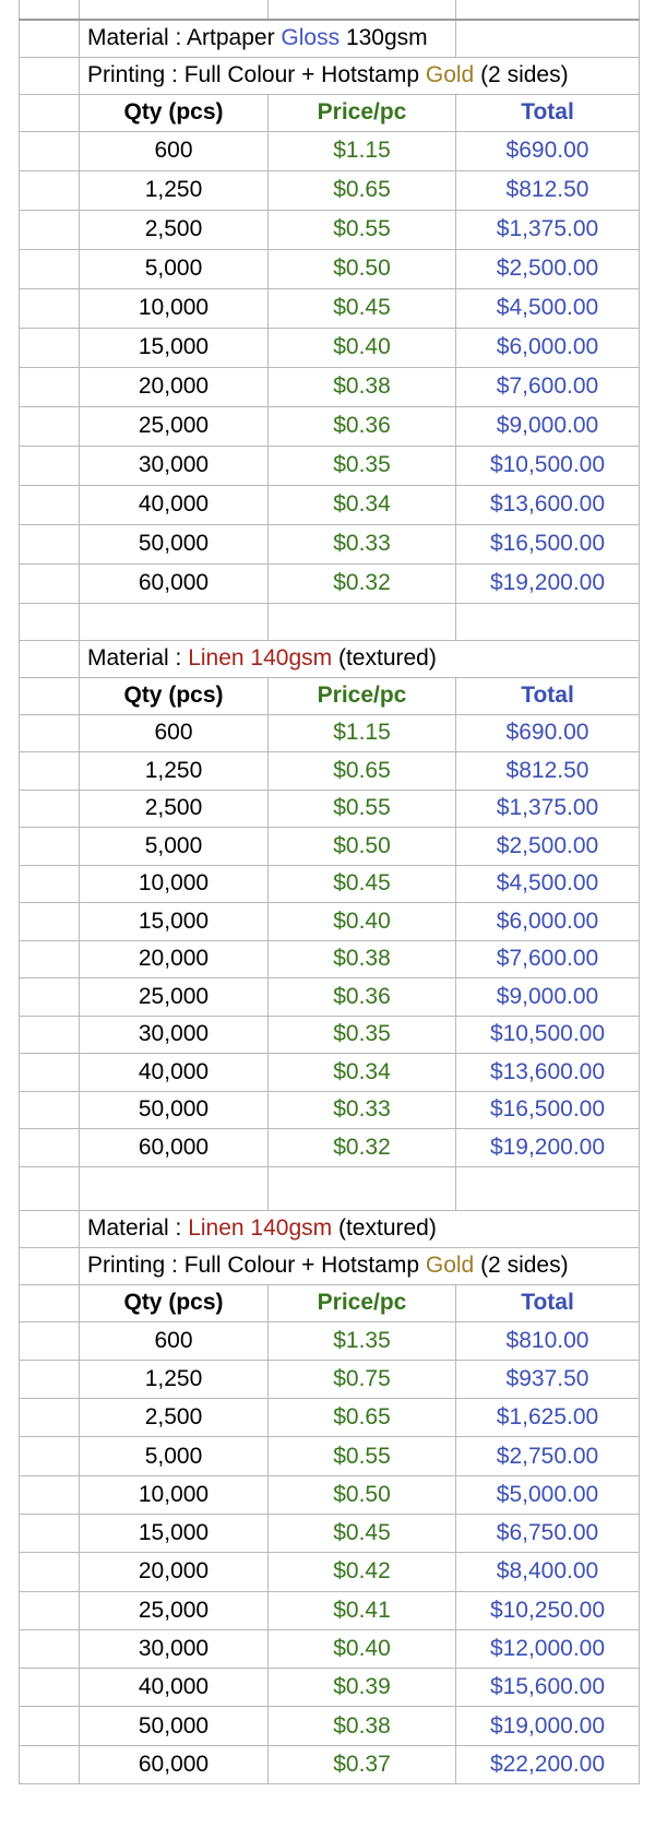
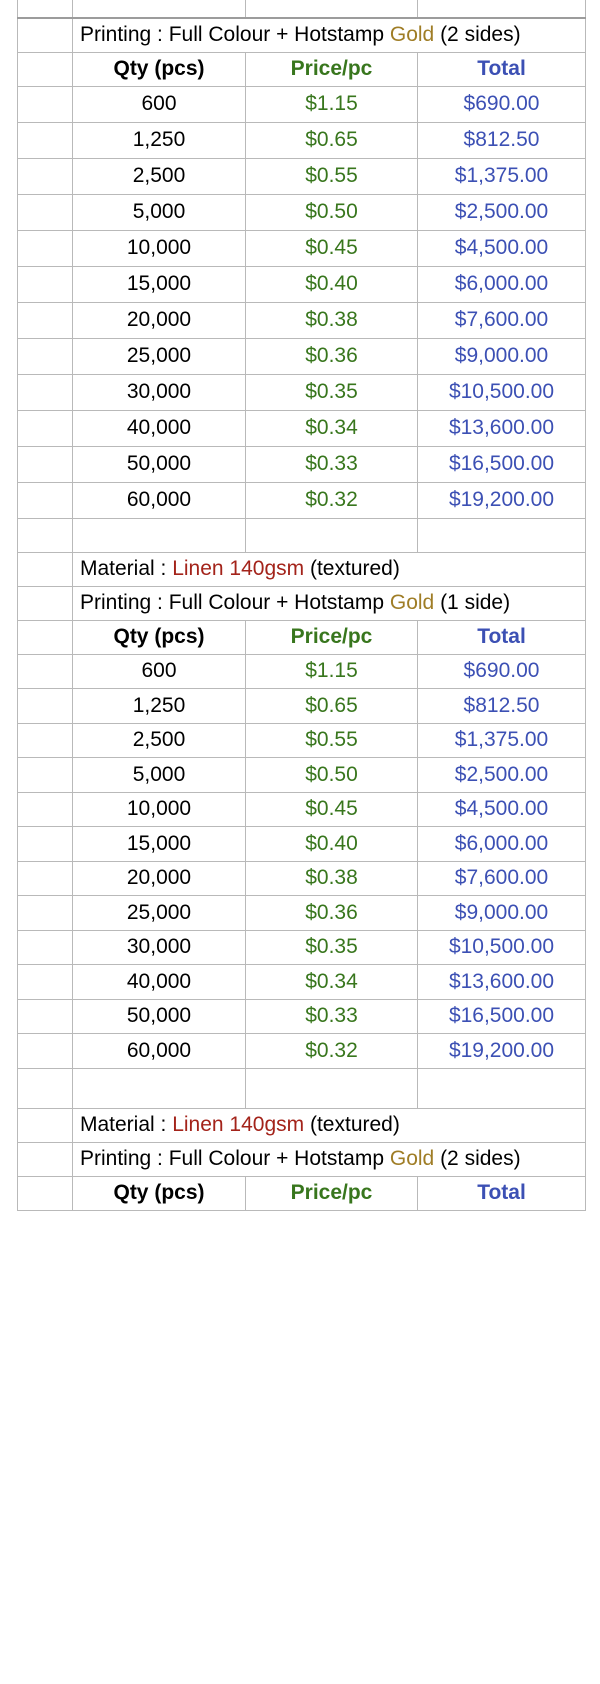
- 	Material : Artpaper Gloss 130gsm
  	Printing : Full Colour + Hotstamp Gold (2 sides)
  	Qty (pcs)	Price/pc	Total
  	600	$1.15	$690.00
  	1,250	$0.65	$812.50
  	2,500	$0.55	$1,375.00
  	5,000	$0.50	$2,500.00
  	10,000	$0.45	$4,500.00
  	15,000	$0.40	$6,000.00
  	20,000	$0.38	$7,600.00
  	25,000	$0.36	$9,000.00
  	30,000	$0.35	$10,500.00
  	40,000	$0.34	$13,600.00
  	50,000	$0.33	$16,500.00
  	60,000	$0.32	$19,200.00
  	Material : Linen 140gsm (textured)
+ 	Printing : Full Colour + Hotstamp Gold (1 side)
  	Qty (pcs)	Price/pc	Total
  	600	$1.15	$690.00
  	1,250	$0.65	$812.50
  	2,500	$0.55	$1,375.00
  	5,000	$0.50	$2,500.00
  	10,000	$0.45	$4,500.00
  	15,000	$0.40	$6,000.00
  	20,000	$0.38	$7,600.00
  	25,000	$0.36	$9,000.00
  	30,000	$0.35	$10,500.00
  	40,000	$0.34	$13,600.00
  	50,000	$0.33	$16,500.00
  	60,000	$0.32	$19,200.00
  	Material : Linen 140gsm (textured)
  	Printing : Full Colour + Hotstamp Gold (2 sides)
  	Qty (pcs)	Price/pc	Total
- 	600	$1.35	$810.00
- 	1,250	$0.75	$937.50
- 	2,500	$0.65	$1,625.00
- 	5,000	$0.55	$2,750.00
- 	10,000	$0.50	$5,000.00
- 	15,000	$0.45	$6,750.00
- 	20,000	$0.42	$8,400.00
- 	25,000	$0.41	$10,250.00
- 	30,000	$0.40	$12,000.00
- 	40,000	$0.39	$15,600.00
- 	50,000	$0.38	$19,000.00
- 	60,000	$0.37	$22,200.00
